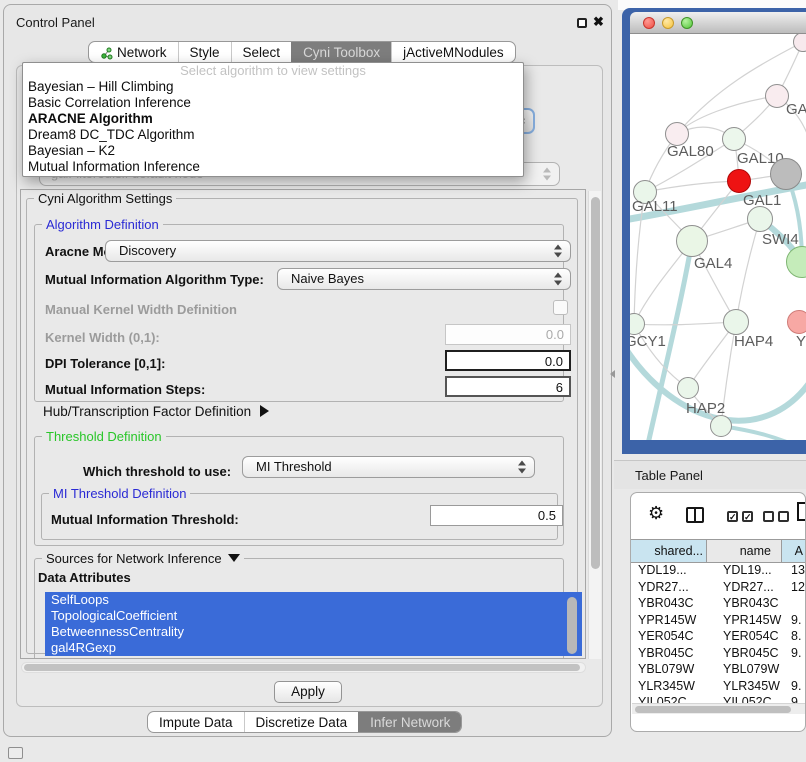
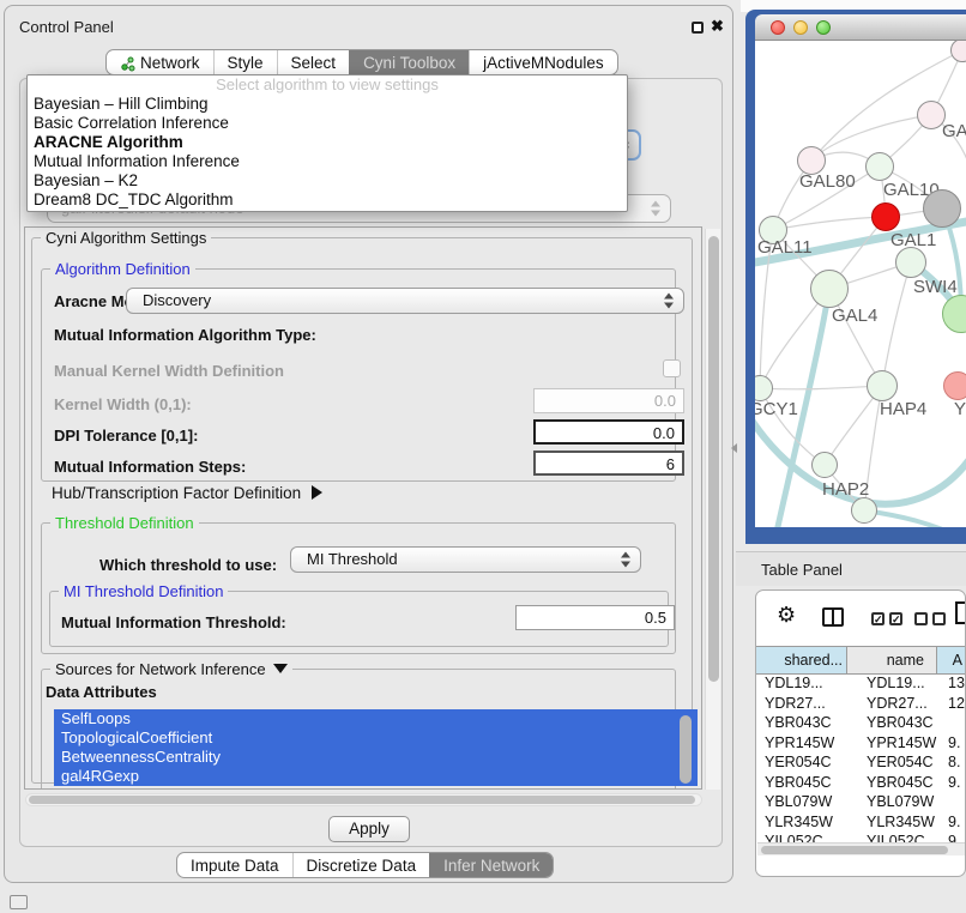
  Control Panel
  ✖
  Network
  Style
  Select
  Cyni Toolbox
  jActiveMNodules
  Select algorithm to view settings
  Bayesian – Hill Climbing
  Basic Correlation Inference
  ARACNE Algorithm
- Dream8 DC_TDC Algorithm
+ Mutual Information Inference
  Bayesian – K2
- Mutual Information Inference
+ Dream8 DC_TDC Algorithm
  Cyni Algorithm Settings
  Algorithm Definition
  Discovery
  Mutual Information Algorithm Type:
- Naive Bayes
  Manual Kernel Width Definition
  Kernel Width (0,1):
  0.0
  DPI Tolerance [0,1]:
  0.0
  Mutual Information Steps:
  6
  Hub/Transcription Factor Definition
  Threshold Definition
  Which threshold to use:
  MI Threshold
  MI Threshold Definition
  Mutual Information Threshold:
  0.5
  Sources for Network Inference
  Data Attributes
  SelfLoops
  TopologicalCoefficient
  BetweennessCentrality
  gal4RGexp
  Apply
  Impute Data
  Discretize Data
  Infer Network
  GAL80
  GAL1
  GAL1
  GAL11
  GAL4
  SWI4
  GCY1
  HAP4
  Y
  HAP2
  Table Panel
  ⚙
  ✓
  ✓
  shared...
  name
  A
  YDL19...
  YDL19...
  13
  YDR27...
  YDR27...
  12
  YBR043C
  YBR043C
  YPR145W
  YPR145W
  9.
  YER054C
  YER054C
  8.
  YBR045C
  YBR045C
  9.
  YBL079W
  YBL079W
  YLR345W
  YLR345W
  9.
  YIL052C
  YIL052C
  9
